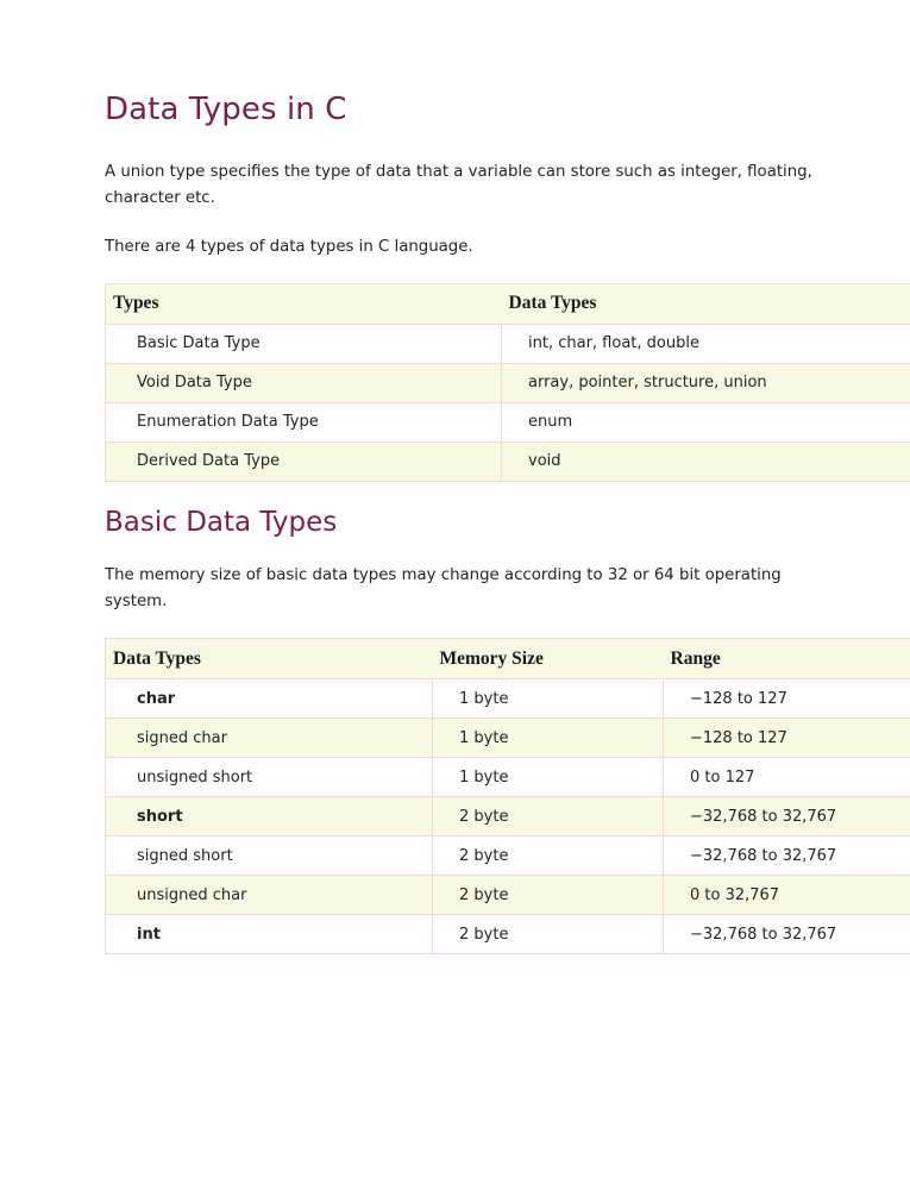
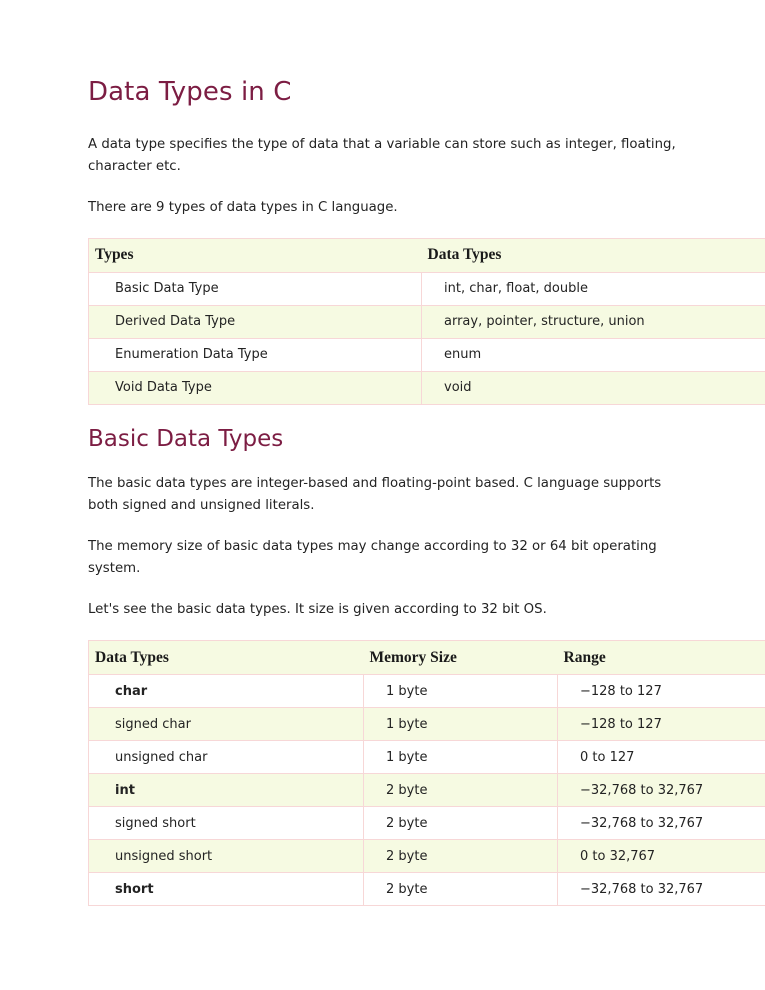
  Data Types in C
- A union type specifies the type of data that a variable can store such as integer, floating, character etc.
+ A data type specifies the type of data that a variable can store such as integer, floating, character etc.
- There are 4 types of data types in C language.
+ There are 9 types of data types in C language.
  Types	Data Types
  Basic Data Type	int, char, float, double
- Void Data Type	array, pointer, structure, union
+ Derived Data Type	array, pointer, structure, union
  Enumeration Data Type	enum
- Derived Data Type	void
+ Void Data Type	void
  Basic Data Types
+ The basic data types are integer-based and floating-point based. C language supports both signed and unsigned literals.
  The memory size of basic data types may change according to 32 or 64 bit operating system.
+ Let's see the basic data types. It size is given according to 32 bit OS.
  Data Types	Memory Size	Range
  char	1 byte	−128 to 127
  signed char	1 byte	−128 to 127
- unsigned short	1 byte	0 to 127
+ unsigned char	1 byte	0 to 127
- short	2 byte	−32,768 to 32,767
+ int	2 byte	−32,768 to 32,767
  signed short	2 byte	−32,768 to 32,767
- unsigned char	2 byte	0 to 32,767
+ unsigned short	2 byte	0 to 32,767
- int	2 byte	−32,768 to 32,767
+ short	2 byte	−32,768 to 32,767
